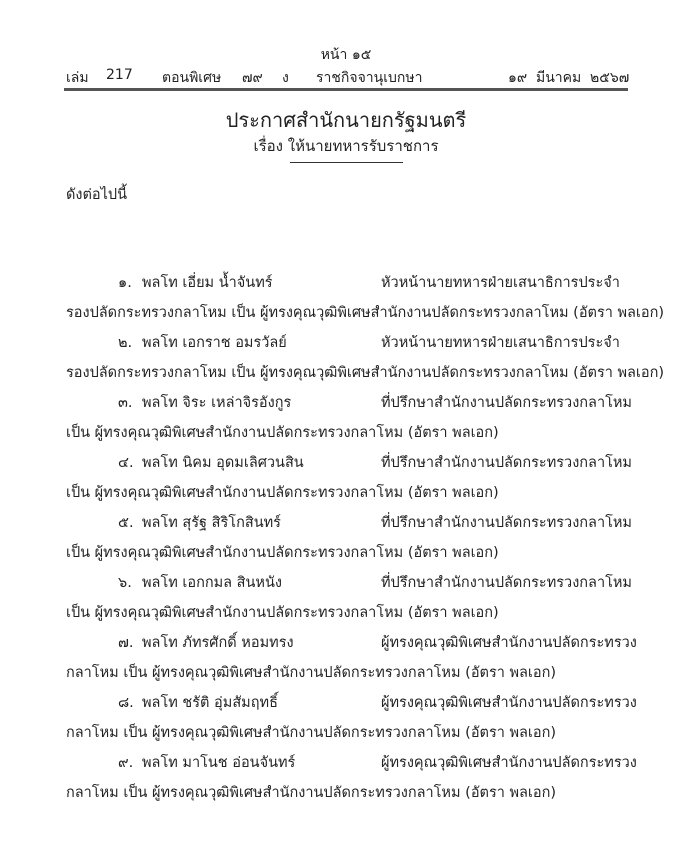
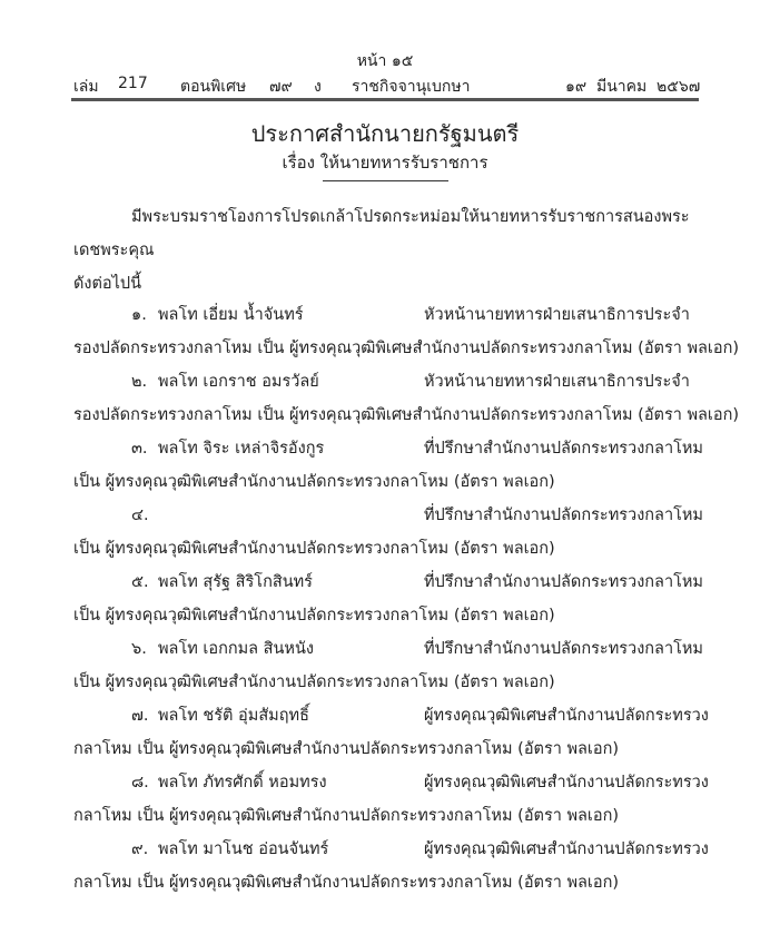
  หน้า ๑๕
  เล่ม
  217
  ตอนพิเศษ
  ๗๙
  ง
  ราชกิจจานุเบกษา
  ๑๙
  มีนาคม
  ๒๕๖๗
  ประกาศสำนักนายกรัฐมนตรี
  เรื่อง ให้นายทหารรับราชการ
+ มีพระบรมราชโองการโปรดเกล้าโปรดกระหม่อมให้นายทหารรับราชการสนองพระเดชพระคุณ
  ดังต่อไปนี้
  ๑.
  พลโท เอี่ยม น้ำจันทร์
  หัวหน้านายทหารฝ่ายเสนาธิการประจำ
  รองปลัดกระทรวงกลาโหม เป็น ผู้ทรงคุณวุฒิพิเศษสำนักงานปลัดกระทรวงกลาโหม (อัตรา พลเอก)
  ๒.
  พลโท เอกราช อมรวัลย์
  หัวหน้านายทหารฝ่ายเสนาธิการประจำ
  รองปลัดกระทรวงกลาโหม เป็น ผู้ทรงคุณวุฒิพิเศษสำนักงานปลัดกระทรวงกลาโหม (อัตรา พลเอก)
  ๓.
  พลโท จิระ เหล่าจิรอังกูร
  ที่ปรึกษาสำนักงานปลัดกระทรวงกลาโหม
  เป็น ผู้ทรงคุณวุฒิพิเศษสำนักงานปลัดกระทรวงกลาโหม (อัตรา พลเอก)
  ๔.
- พลโท นิคม อุดมเลิศวนสิน
  ที่ปรึกษาสำนักงานปลัดกระทรวงกลาโหม
  เป็น ผู้ทรงคุณวุฒิพิเศษสำนักงานปลัดกระทรวงกลาโหม (อัตรา พลเอก)
  ๕.
  พลโท สุรัฐ สิริโกสินทร์
  ที่ปรึกษาสำนักงานปลัดกระทรวงกลาโหม
  เป็น ผู้ทรงคุณวุฒิพิเศษสำนักงานปลัดกระทรวงกลาโหม (อัตรา พลเอก)
  ๖.
  พลโท เอกกมล สินหนัง
  ที่ปรึกษาสำนักงานปลัดกระทรวงกลาโหม
  เป็น ผู้ทรงคุณวุฒิพิเศษสำนักงานปลัดกระทรวงกลาโหม (อัตรา พลเอก)
  ๗.
- พลโท ภัทรศักดิ์ หอมทรง
+ พลโท ชรัติ อุ่มสัมฤทธิ์
  ผู้ทรงคุณวุฒิพิเศษสำนักงานปลัดกระทรวง
  กลาโหม เป็น ผู้ทรงคุณวุฒิพิเศษสำนักงานปลัดกระทรวงกลาโหม (อัตรา พลเอก)
  ๘.
- พลโท ชรัติ อุ่มสัมฤทธิ์
+ พลโท ภัทรศักดิ์ หอมทรง
  ผู้ทรงคุณวุฒิพิเศษสำนักงานปลัดกระทรวง
  กลาโหม เป็น ผู้ทรงคุณวุฒิพิเศษสำนักงานปลัดกระทรวงกลาโหม (อัตรา พลเอก)
  ๙.
  พลโท มาโนช อ่อนจันทร์
  ผู้ทรงคุณวุฒิพิเศษสำนักงานปลัดกระทรวง
  กลาโหม เป็น ผู้ทรงคุณวุฒิพิเศษสำนักงานปลัดกระทรวงกลาโหม (อัตรา พลเอก)
